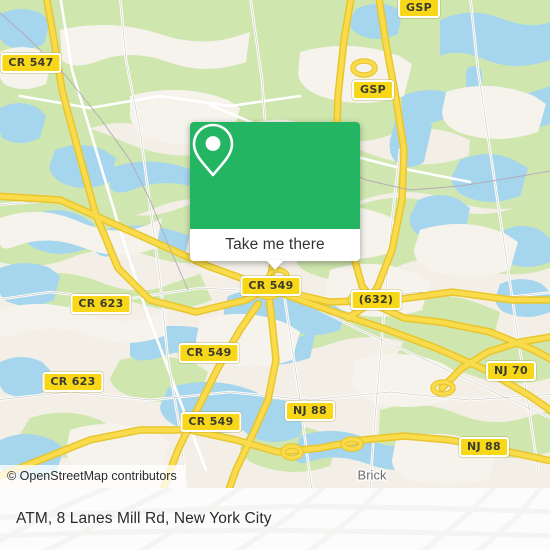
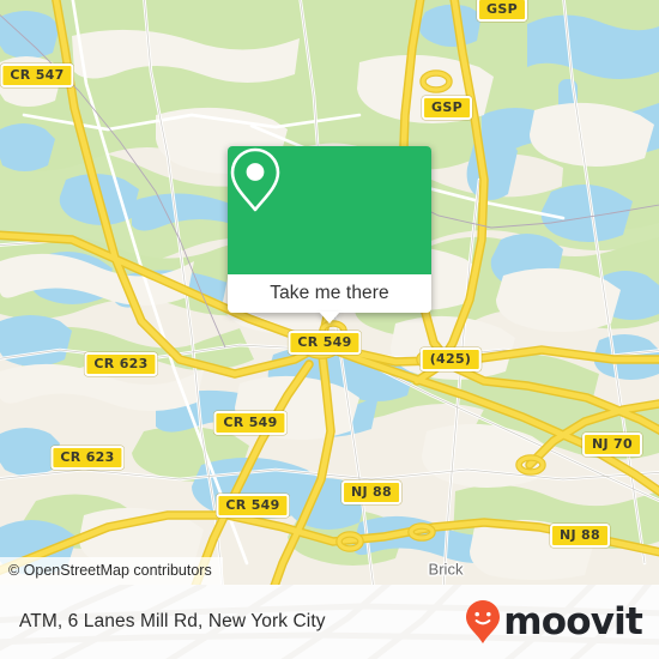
  CR 547
  GSP
  GSP
  CR 623
  CR 549
- (632)
+ (425)
  CR 549
  CR 623
  CR 549
  NJ 88
  NJ 70
  NJ 88
  Brick
  © OpenStreetMap contributors
  Take me there
- ATM, 8 Lanes Mill Rd, New York City
+ ATM, 6 Lanes Mill Rd, New York City
+ moovit
